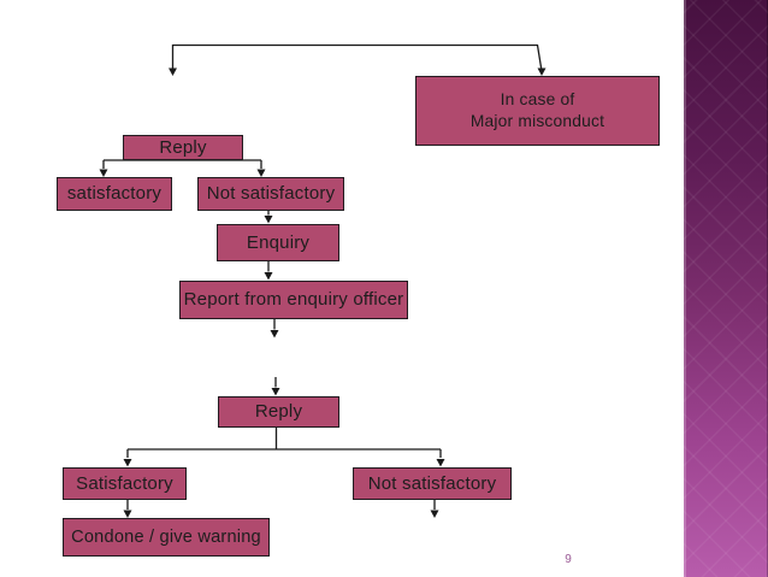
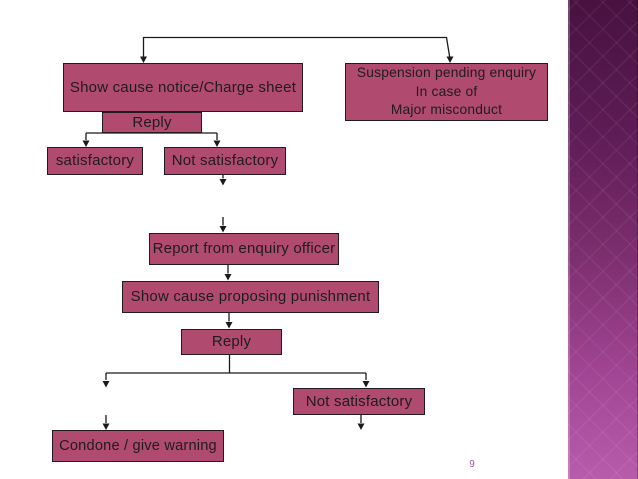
+ Show cause notice/Charge sheet
+ Suspension pending enquiry
  In case of
  Major misconduct
  Reply
  satisfactory
  Not satisfactory
- Enquiry
  Report from enquiry officer
+ Show cause proposing punishment
  Reply
- Satisfactory
  Not satisfactory
  Condone / give warning
  9
